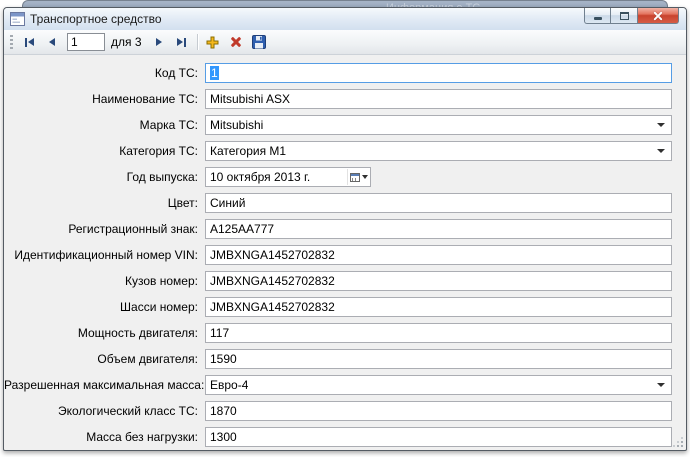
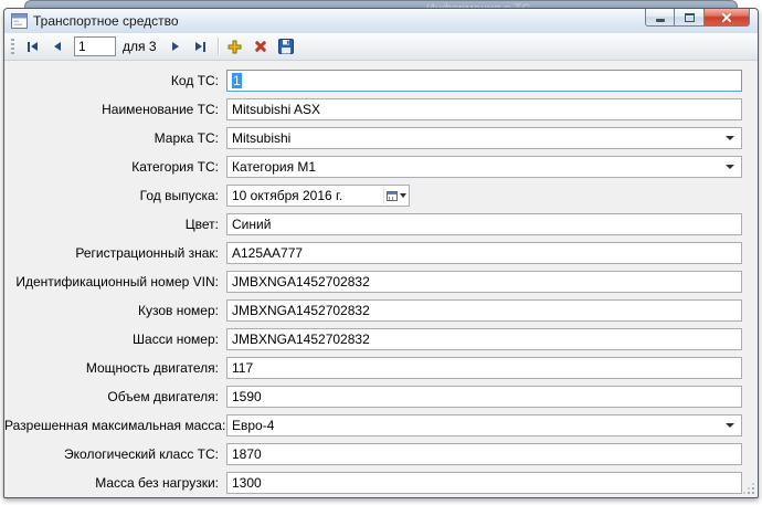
  Транспортное средство
  1
  для 3
  Код ТС:
  1
  Наименование ТС:
  Mitsubishi ASX
  Марка ТС:
  Mitsubishi
  Категория ТС:
  Категория M1
  Год выпуска:
- 10 октября 2013 г.
+ 10 октября 2016 г.
  Цвет:
  Синий
  Регистрационный знак:
  A125AA777
  Идентификационный номер VIN:
  JMBXNGA1452702832
  Кузов номер:
  JMBXNGA1452702832
  Шасси номер:
  JMBXNGA1452702832
  Мощность двигателя:
  117
  Объем двигателя:
  1590
  Разрешенная максимальная масса:
  Евро-4
  Экологический класс ТС:
  1870
  Масса без нагрузки:
  1300
